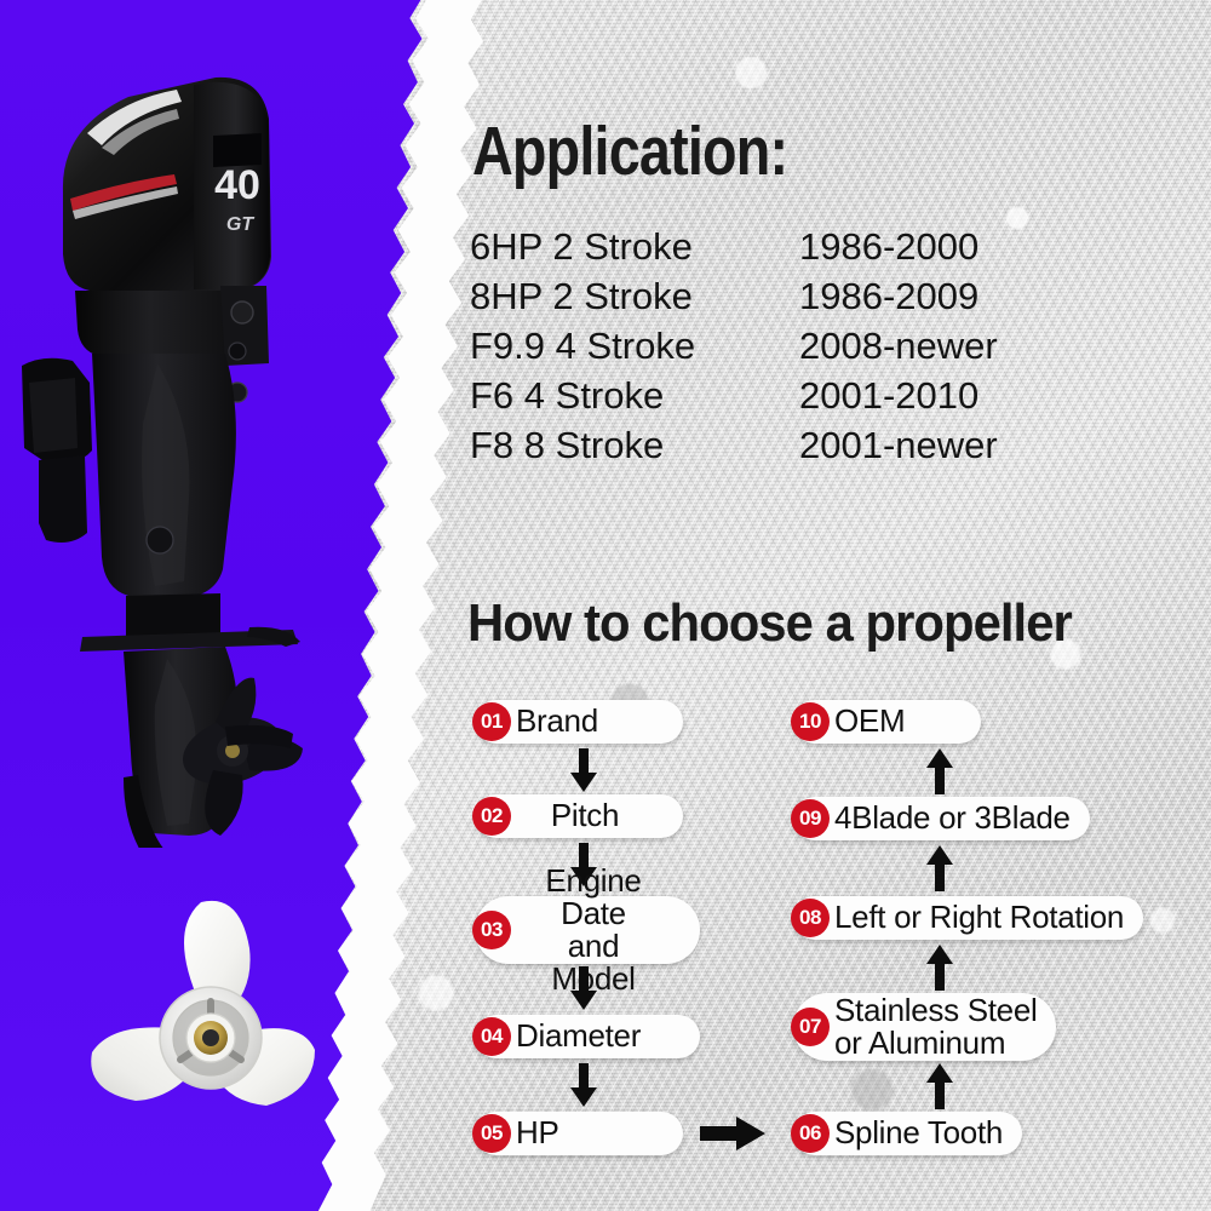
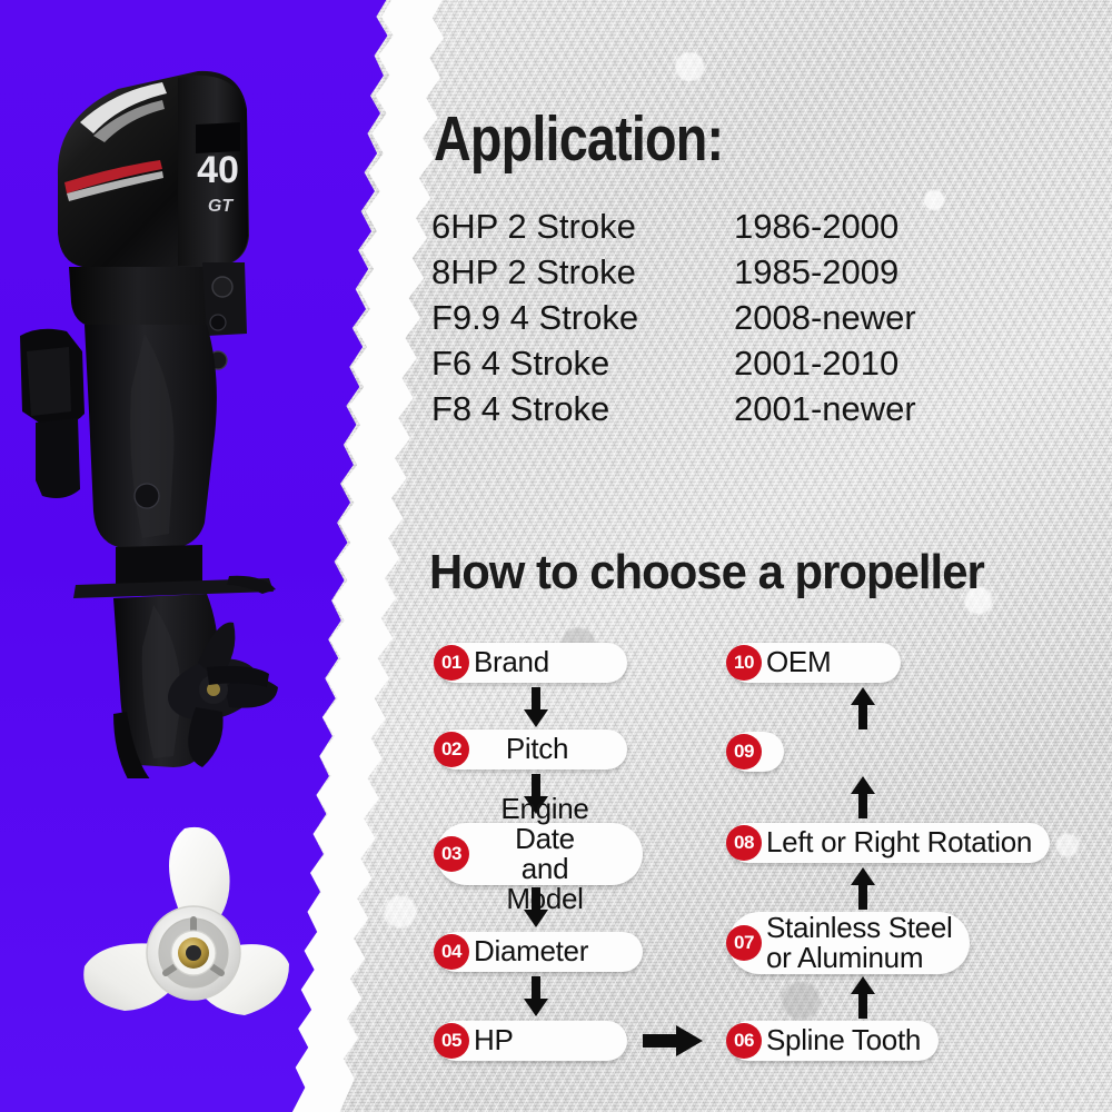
  40
  GT
  Application:
  6HP 2 Stroke
  1986-2000
  8HP 2 Stroke
- 1986-2009
+ 1985-2009
  F9.9 4 Stroke
  2008-newer
  F6 4 Stroke
  2001-2010
- F8 8 Stroke
+ F8 4 Stroke
  2001-newer
  How to choose a propeller
  01
  Brand
  02
  Pitch
  03
  Engine Date
  and Mdel
  04
  Diameter
  05
  HP
  06
  Spline Tooth
  07
  Stainless Steel
  or Aluminum
  08
  Left or Right Rotation
  09
- 4Blade or 3Blade
  10
  OEM
